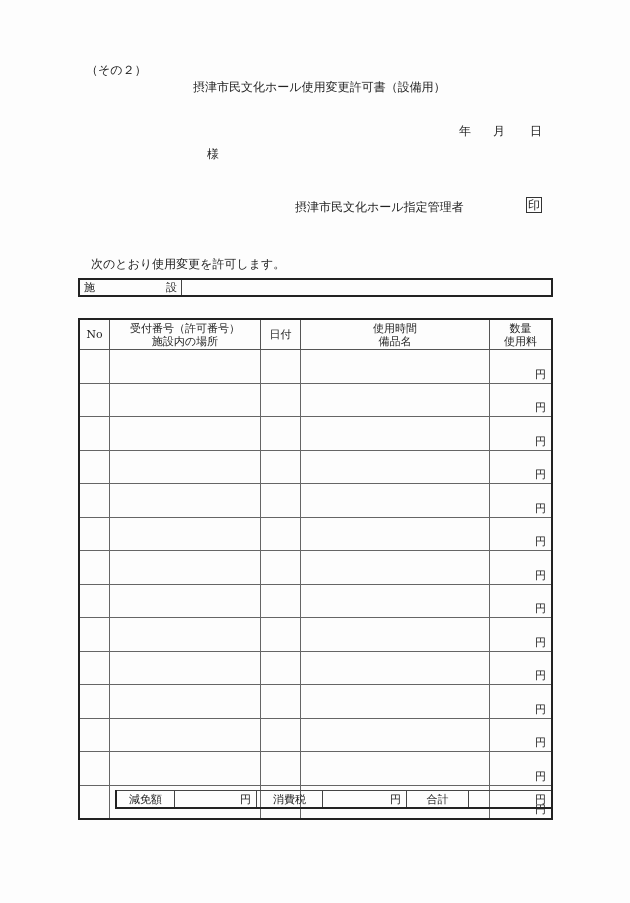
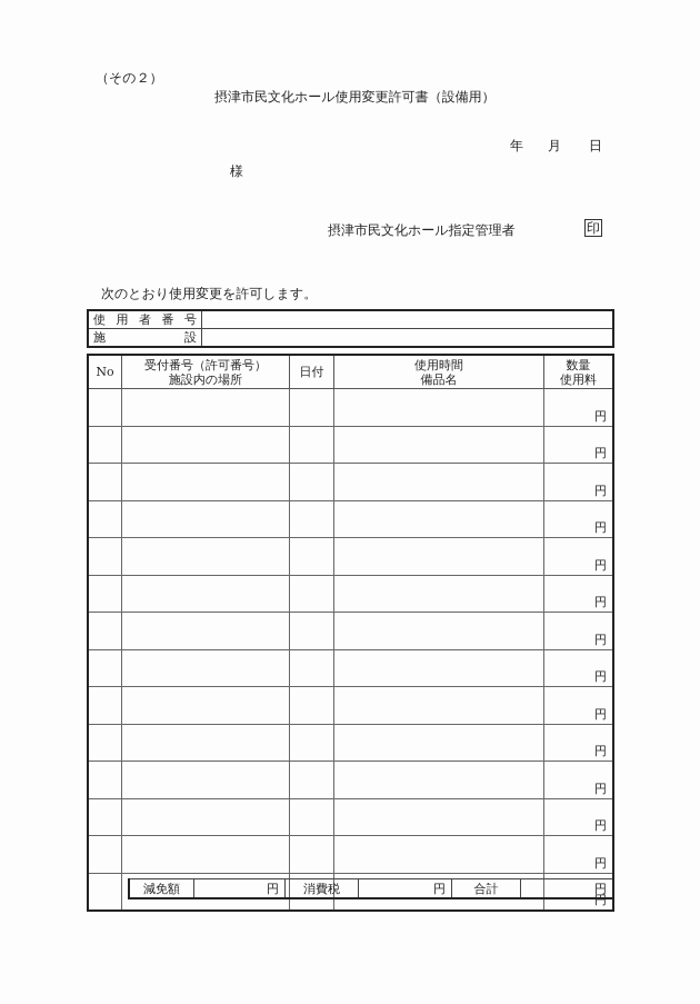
  （その２）
  摂津市民文化ホール使用変更許可書（設備用）
  年
  月
  日
  様
  摂津市民文化ホール指定管理者
  印
  次のとおり使用変更を許可します。
+ 使 用 者 番 号
  施 設
  No	受付番号（許可番号） 施設内の場所	日付	使用時間 備品名	数量 使用料
  				円
  				円
  				円
  				円
  				円
  				円
  				円
  				円
  				円
  				円
  				円
  				円
  				円
  				円
  減免額	円	消費税	円	合計	円
